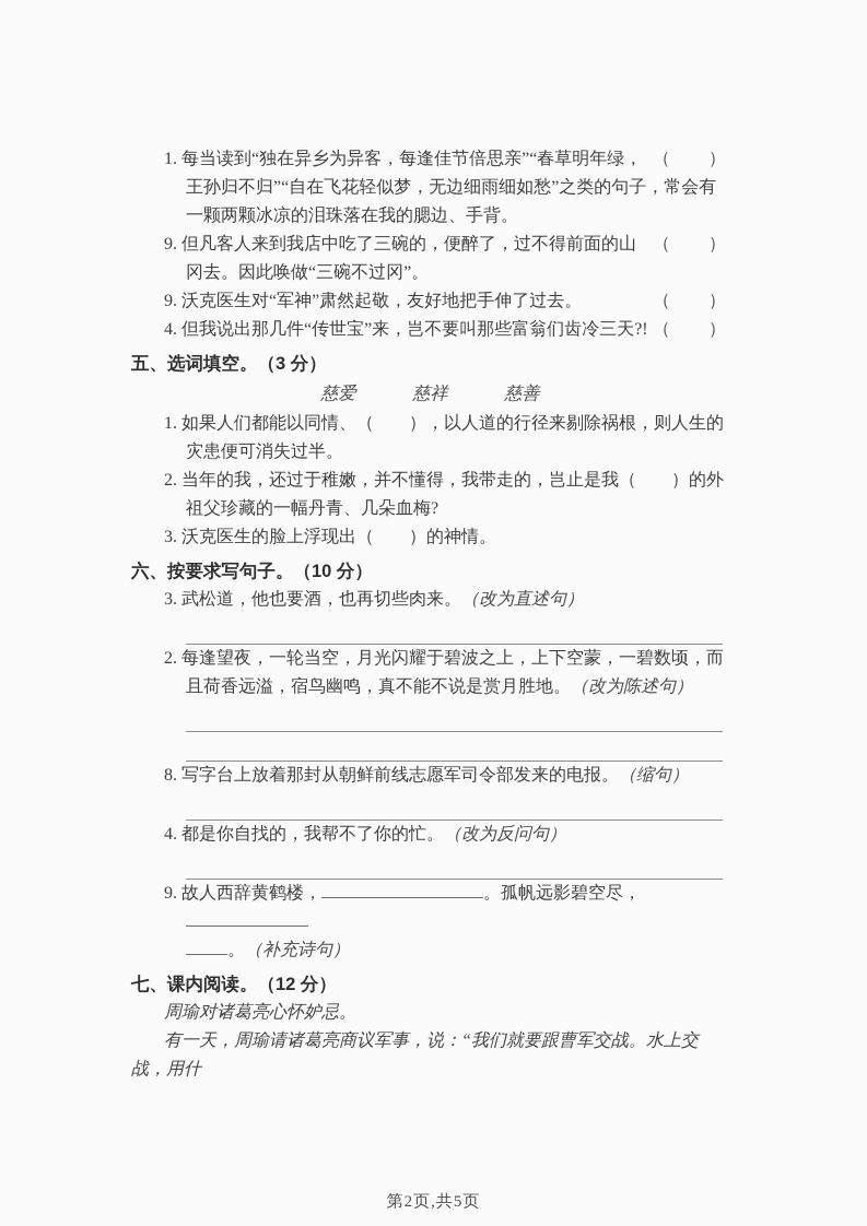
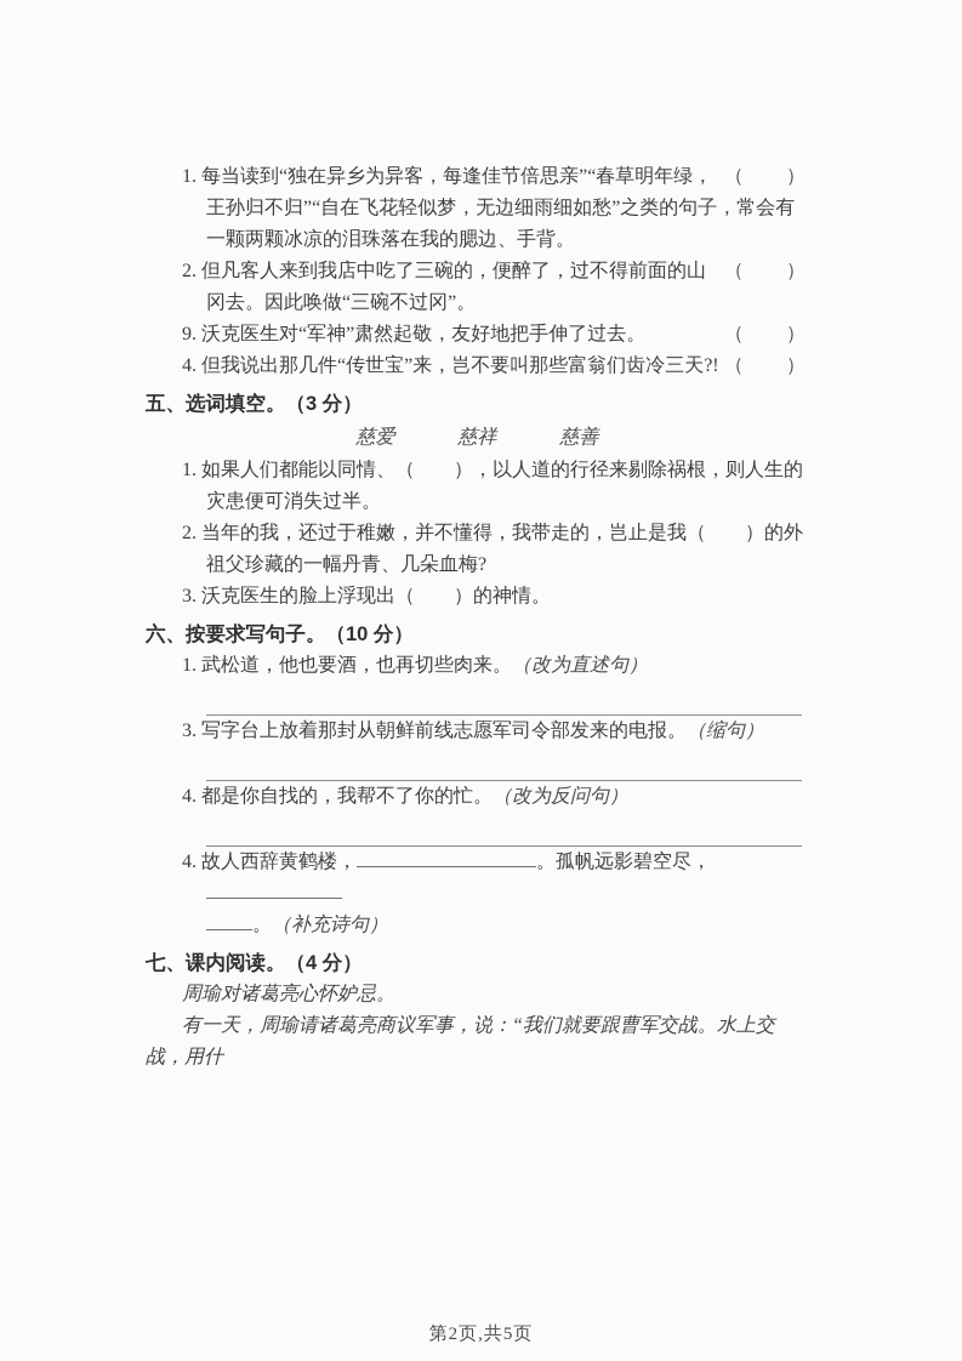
  （ ）
  1. 每当读到“独在异乡为异客，每逢佳节倍思亲”“春草明年绿，王孙归不归”“自在飞花轻似梦，无边细雨细如愁”之类的句子，常会有一颗两颗冰凉的泪珠落在我的腮边、手背。
  （ ）
- 9. 但凡客人来到我店中吃了三碗的，便醉了，过不得前面的山冈去。因此唤做“三碗不过冈”。
+ 2. 但凡客人来到我店中吃了三碗的，便醉了，过不得前面的山冈去。因此唤做“三碗不过冈”。
  （ ）
  9. 沃克医生对“军神”肃然起敬，友好地把手伸了过去。
  （ ）
  4. 但我说出那几件“传世宝”来，岂不要叫那些富翁们齿冷三天?!
  五、选词填空。（3 分）
  慈爱 慈祥 慈善
  1. 如果人们都能以同情、（ ），以人道的行径来剔除祸根，则人生的灾患便可消失过半。
  2. 当年的我，还过于稚嫩，并不懂得，我带走的，岂止是我（ ）的外祖父珍藏的一幅丹青、几朵血梅?
  3. 沃克医生的脸上浮现出（ ）的神情。
  六、按要求写句子。（10 分）
- 3. 武松道，他也要酒，也再切些肉来。（改为直述句）
+ 1. 武松道，他也要酒，也再切些肉来。（改为直述句）
- 2. 每逢望夜，一轮当空，月光闪耀于碧波之上，上下空蒙，一碧数顷，而且荷香远溢，宿鸟幽鸣，真不能不说是赏月胜地。（改为陈述句）
- 8. 写字台上放着那封从朝鲜前线志愿军司令部发来的电报。（缩句）
+ 3. 写字台上放着那封从朝鲜前线志愿军司令部发来的电报。（缩句）
  4. 都是你自找的，我帮不了你的忙。（改为反问句）
- 9. 故人西辞黄鹤楼， 。孤帆远影碧空尽，
+ 4. 故人西辞黄鹤楼， 。孤帆远影碧空尽，
  。（补充诗句）
- 七、课内阅读。（12 分）
+ 七、课内阅读。（4 分）
  周瑜对诸葛亮心怀妒忌。
  有一天，周瑜请诸葛亮商议军事，说：“我们就要跟曹军交战。水上交战，用什
  第2页,共5页
